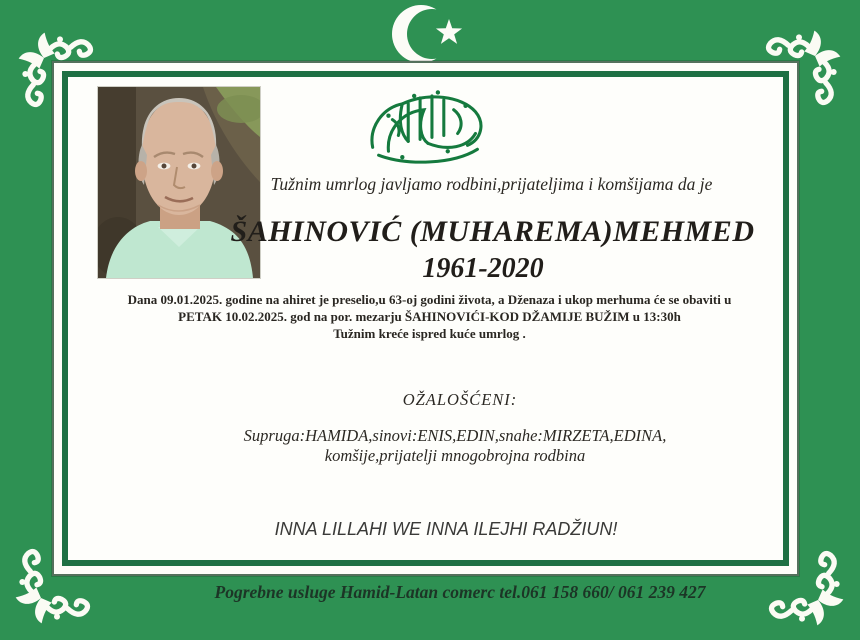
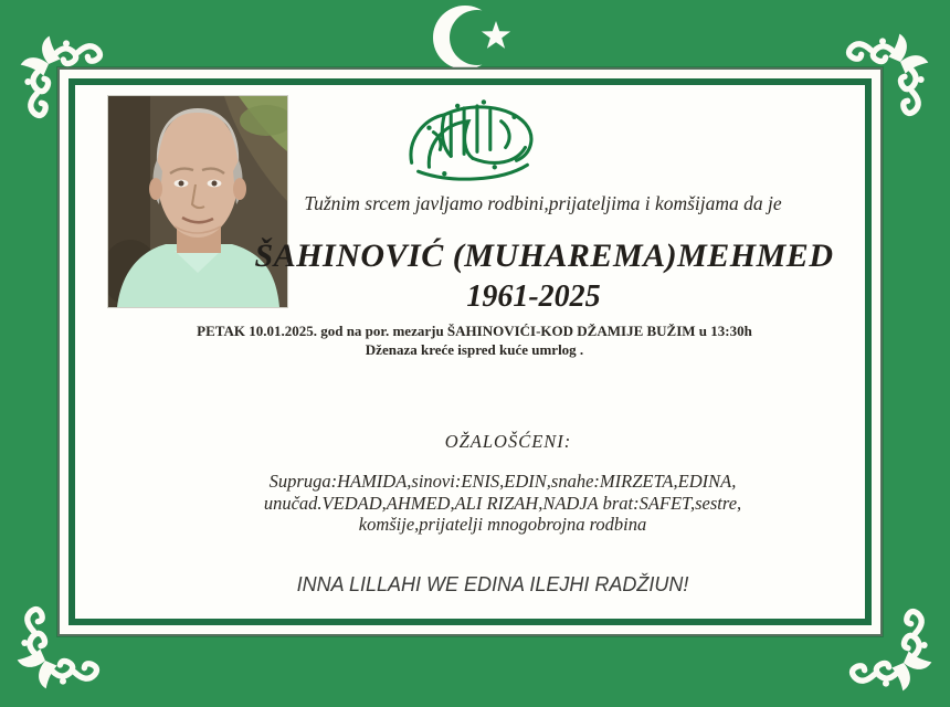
- Tužnim umrlog javljamo rodbini,prijateljima i komšijama da je
+ Tužnim srcem javljamo rodbini,prijateljima i komšijama da je
  ŠAHINOVIĆ (MUHAREMA)MEHMED
- 1961-2020
+ 1961-2025
- Dana 09.01.2025. godine na ahiret je preselio,u 63-oj godini života, a Dženaza i ukop merhuma će se obaviti u
- PETAK 10.02.2025. god na por. mezarju ŠAHINOVIĆI-KOD DŽAMIJE BUŽIM u 13:30h
+ PETAK 10.01.2025. god na por. mezarju ŠAHINOVIĆI-KOD DŽAMIJE BUŽIM u 13:30h
- Tužnim kreće ispred kuće umrlog .
+ Dženaza kreće ispred kuće umrlog .
  OŽALOŠĆENI:
  Supruga:HAMIDA,sinovi:ENIS,EDIN,snahe:MIRZETA,EDINA,
+ unučad.VEDAD,AHMED,ALI RIZAH,NADJA brat:SAFET,sestre,
  komšije,prijatelji mnogobrojna rodbina
- INNA LILLAHI WE INNA ILEJHI RADŽIUN!
+ INNA LILLAHI WE EDINA ILEJHI RADŽIUN!
- Pogrebne usluge Hamid-Latan comerc tel.061 158 660/ 061 239 427
